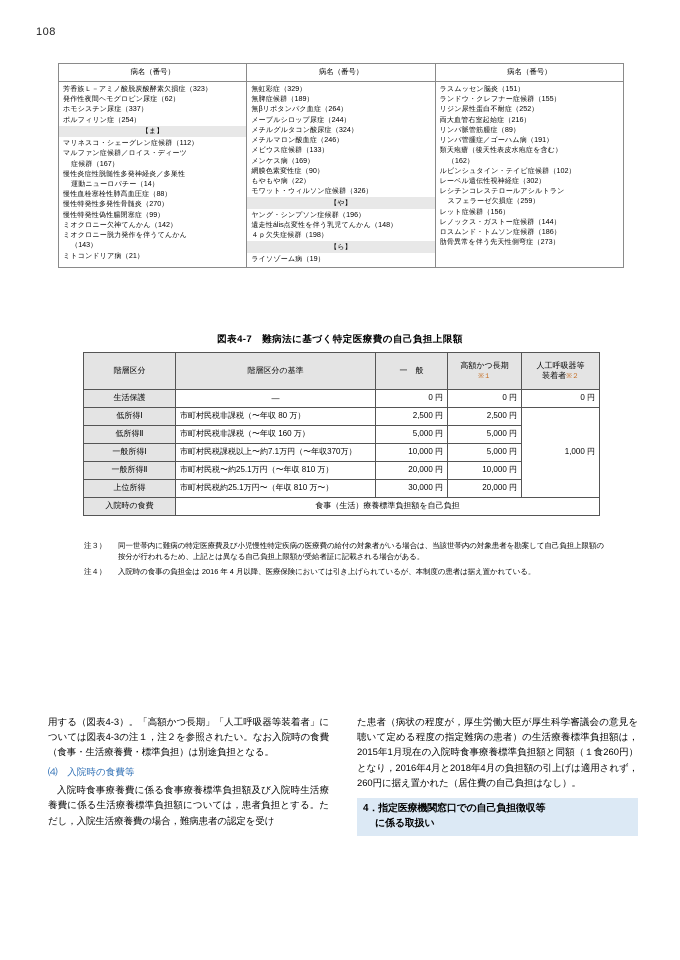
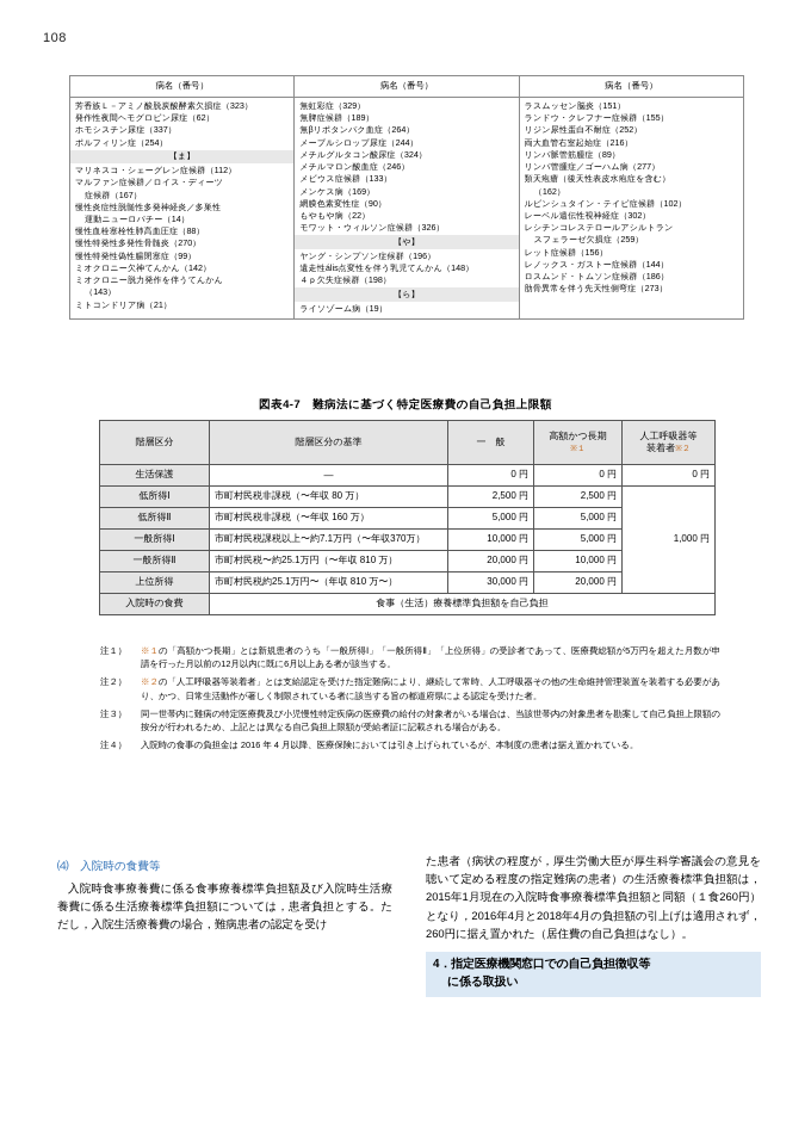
  108
  病名（番号）	病名（番号）	病名（番号）
- 芳香族Ｌ－アミノ酸脱炭酸酵素欠損症（323）発作性夜間ヘモグロビン尿症（62）ホモシスチン尿症（337）ポルフィリン症（254）【ま】マリネスコ・シェーグレン症候群（112）マルファン症候群／ロイス・ディーツ症候群（167）慢性炎症性脱髄性多発神経炎／多巣性運動ニューロパチー（14）慢性血栓塞栓性肺高血圧症（88）慢性特発性多発性骨髄炎（270）慢性特発性偽性腸閉塞症（99）ミオクロニー欠神てんかん（142）ミオクロニー脱力発作を伴うてんかん（143）ミトコンドリア病（21）	無虹彩症（329）無脾症候群（189）無βリポタンパク血症（264）メープルシロップ尿症（244）メチルグルタコン酸尿症（324）メチルマロン酸血症（246）メビウス症候群（133）メンケス病（169）網膜色素変性症（90）もやもや病（22）モワット・ウィルソン症候群（326）【や】ヤング・シンプソン症候群（196）遺走性ális点変性を伴う乳児てんかん（148）４ｐ欠失症候群（198）【ら】ライソゾーム病（19）	ラスムッセン脳炎（151）ランドウ・クレフナー症候群（155）リジン尿性蛋白不耐症（252）両大血管右室起始症（216）リンパ脈管筋腫症（89）リンパ管腫症／ゴーハム病（191）類天疱瘡（後天性表皮水疱症を含む）（162）ルビンシュタイン・テイビ症候群（102）レーベル遺伝性視神経症（302）レシチンコレステロールアシルトランスフェラーゼ欠損症（259）レット症候群（156）レノックス・ガストー症候群（144）ロスムンド・トムソン症候群（186）肋骨異常を伴う先天性側弯症（273）
+ 芳香族Ｌ－アミノ酸脱炭酸酵素欠損症（323）発作性夜間ヘモグロビン尿症（62）ホモシスチン尿症（337）ポルフィリン症（254）【ま】マリネスコ・シェーグレン症候群（112）マルファン症候群／ロイス・ディーツ症候群（167）慢性炎症性脱髄性多発神経炎／多巣性運動ニューロパチー（14）慢性血栓塞栓性肺高血圧症（88）慢性特発性多発性骨髄炎（270）慢性特発性偽性腸閉塞症（99）ミオクロニー欠神てんかん（142）ミオクロニー脱力発作を伴うてんかん（143）ミトコンドリア病（21）	無虹彩症（329）無脾症候群（189）無βリポタンパク血症（264）メープルシロップ尿症（244）メチルグルタコン酸尿症（324）メチルマロン酸血症（246）メビウス症候群（133）メンケス病（169）網膜色素変性症（90）もやもや病（22）モワット・ウィルソン症候群（326）【や】ヤング・シンプソン症候群（196）遺走性ális点変性を伴う乳児てんかん（148）４ｐ欠失症候群（198）【ら】ライソゾーム病（19）	ラスムッセン脳炎（151）ランドウ・クレフナー症候群（155）リジン尿性蛋白不耐症（252）両大血管右室起始症（216）リンパ脈管筋腫症（89）リンパ管腫症／ゴーハム病（277）類天疱瘡（後天性表皮水疱症を含む）（162）ルビンシュタイン・テイビ症候群（102）レーベル遺伝性視神経症（302）レシチンコレステロールアシルトランスフェラーゼ欠損症（259）レット症候群（156）レノックス・ガストー症候群（144）ロスムンド・トムソン症候群（186）肋骨異常を伴う先天性側弯症（273）
  図表4-7 難病法に基づく特定医療費の自己負担上限額
  階層区分	階層区分の基準	一 般	高額かつ長期	人工呼吸器等 装着者
  生活保護	—	0 円	0 円	0 円
  低所得Ⅰ	市町村民税非課税（〜年収 80 万）	2,500 円	2,500 円	1,000 円
  低所得Ⅱ	市町村民税非課税（〜年収 160 万）	5,000 円	5,000 円
  一般所得Ⅰ	市町村民税課税以上〜約7.1万円（〜年収370万）	10,000 円	5,000 円
  一般所得Ⅱ	市町村民税〜約25.1万円（〜年収 810 万）	20,000 円	10,000 円
  上位所得	市町村民税約25.1万円〜（年収 810 万〜）	30,000 円	20,000 円
  入院時の食費	食事（生活）療養標準負担額を自己負担
+ 注１）
+ ※１の「高額かつ長期」とは新規患者のうち「一般所得Ⅰ」「一般所得Ⅱ」「上位所得」の受診者であって、医療費総額が5万円を超えた月数が申請を行った月以前の12月以内に既に6月以上ある者が該当する。
+ 注２）
+ ※２の「人工呼吸器等装着者」とは支給認定を受けた指定難病により、継続して常時、人工呼吸器その他の生命維持管理装置を装着する必要があり、かつ、日常生活動作が著しく制限されている者に該当する旨の都道府県による認定を受けた者。
  注３）
  同一世帯内に難病の特定医療費及び小児慢性特定疾病の医療費の給付の対象者がいる場合は、当該世帯内の対象患者を勘案して自己負担上限額の按分が行われるため、上記とは異なる自己負担上限額が受給者証に記載される場合がある。
  注４）
  入院時の食事の負担金は 2016 年 4 月以降、医療保険においては引き上げられているが、本制度の患者は据え置かれている。
- 用する（図表4-3）。「高額かつ長期」「人工呼吸器等装着者」については図表4-3の注１，注２を参照されたい。なお入院時の食費（食事・生活療養費・標準負担）は別途負担となる。
  ⑷ 入院時の食費等
  入院時食事療養費に係る食事療養標準負担額及び入院時生活療養費に係る生活療養標準負担額については，患者負担とする。ただし，入院生活療養費の場合，難病患者の認定を受け
  た患者（病状の程度が，厚生労働大臣が厚生科学審議会の意見を聴いて定める程度の指定難病の患者）の生活療養標準負担額は，2015年1月現在の入院時食事療養標準負担額と同額（１食260円）となり，2016年4月と2018年4月の負担額の引上げは適用されず，260円に据え置かれた（居住費の自己負担はなし）。
  4．指定医療機関窓口での自己負担徴収等
  に係る取扱い
